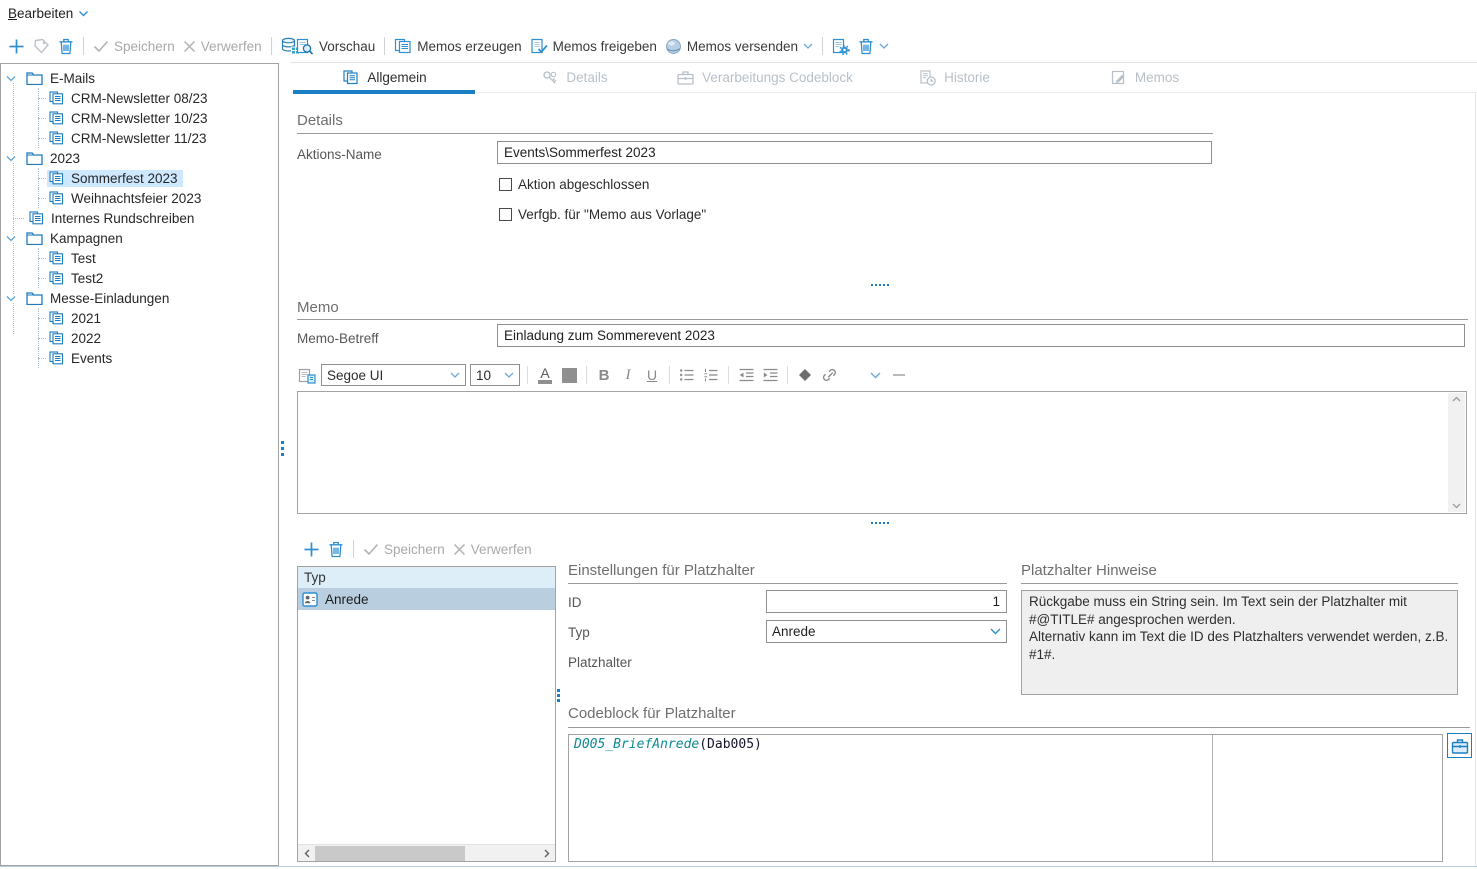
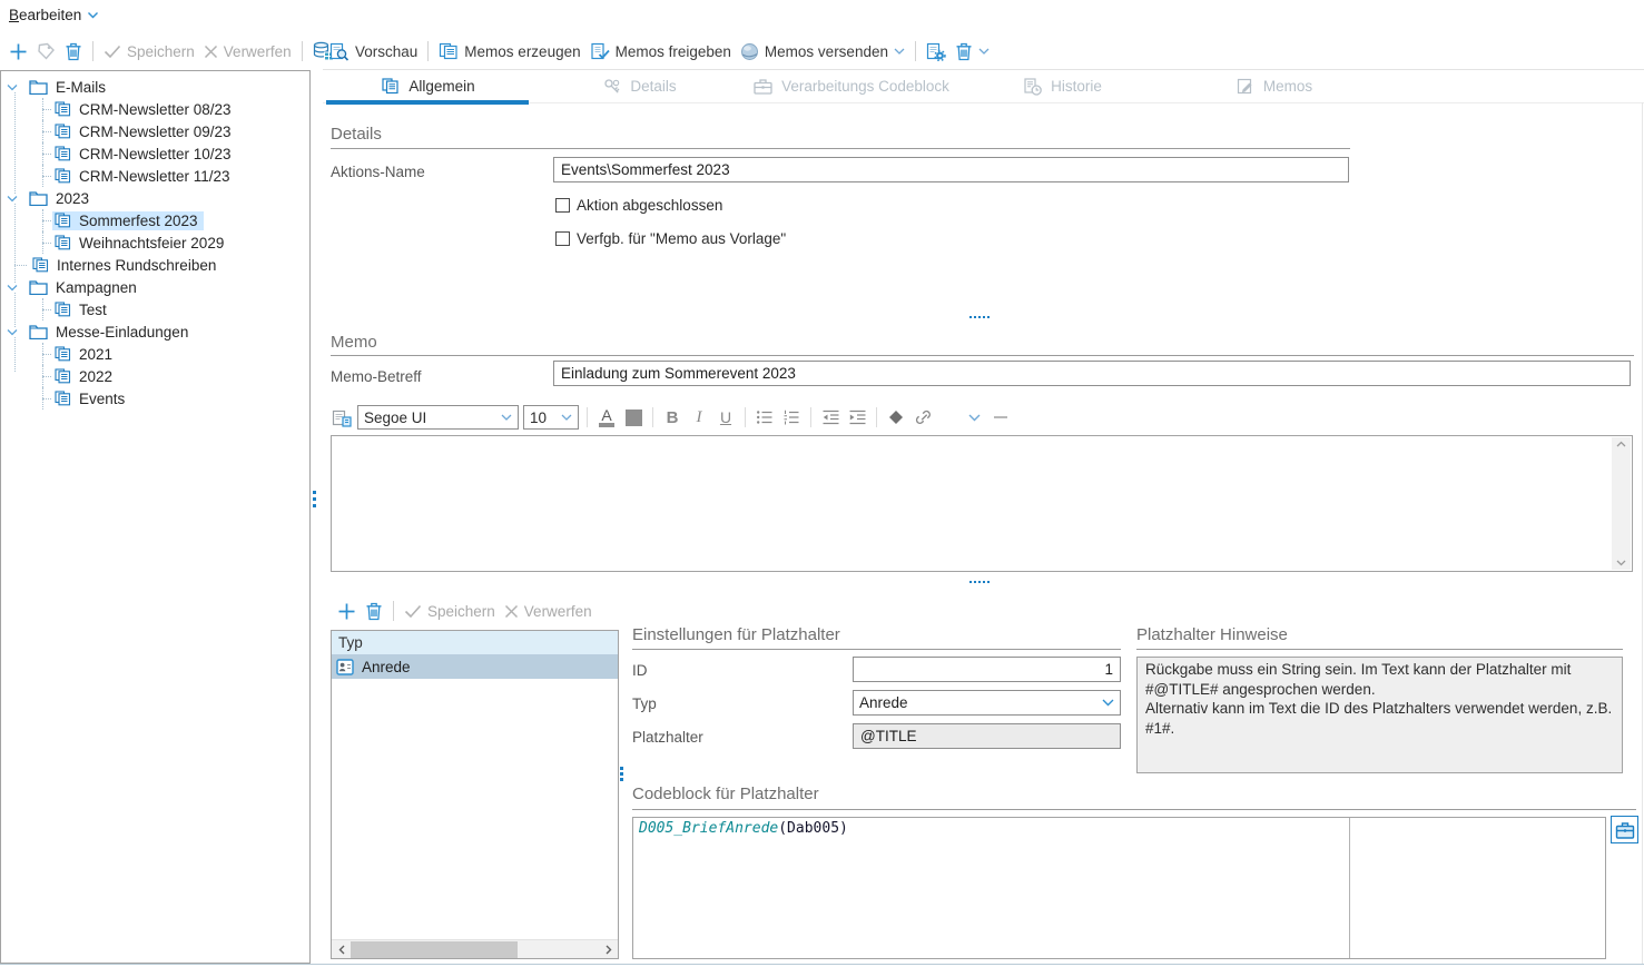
  Bearbeiten
  Speichern
  Verwerfen
  Vorschau
  Memos erzeugen
  Memos freigeben
  Memos versenden
  E-Mails
  CRM-Newsletter 08/23
+ CRM-Newsletter 09/23
  CRM-Newsletter 10/23
  CRM-Newsletter 11/23
  2023
  Sommerfest 2023
- Weihnachtsfeier 2023
+ Weihnachtsfeier 2029
  Internes Rundschreiben
  Kampagnen
  Test
- Test2
  Messe-Einladungen
  2021
  2022
  Events
  Allgemein
  Details
  Verarbeitungs Codeblock
  Historie
  Memos
  Details
  Aktions-Name
  Events\Sommerfest 2023
  Aktion abgeschlossen
  Verfgb. für "Memo aus Vorlage"
  Memo
  Memo-Betreff
  Einladung zum Sommerevent 2023
  Segoe UI
  10
  A
  B
  I
  U
  Speichern
  Verwerfen
  Typ
  Anrede
  Einstellungen für Platzhalter
  ID
  1
  Typ
  Anrede
  Platzhalter
+ @TITLE
  Platzhalter Hinweise
- Rückgabe muss ein String sein. Im Text sein der Platzhalter mit #@TITLE# angesprochen werden.
+ Rückgabe muss ein String sein. Im Text kann der Platzhalter mit #@TITLE# angesprochen werden.
  Alternativ kann im Text die ID des Platzhalters verwendet werden, z.B. #1#.
  Codeblock für Platzhalter
  D005_BriefAnrede(Dab005)
